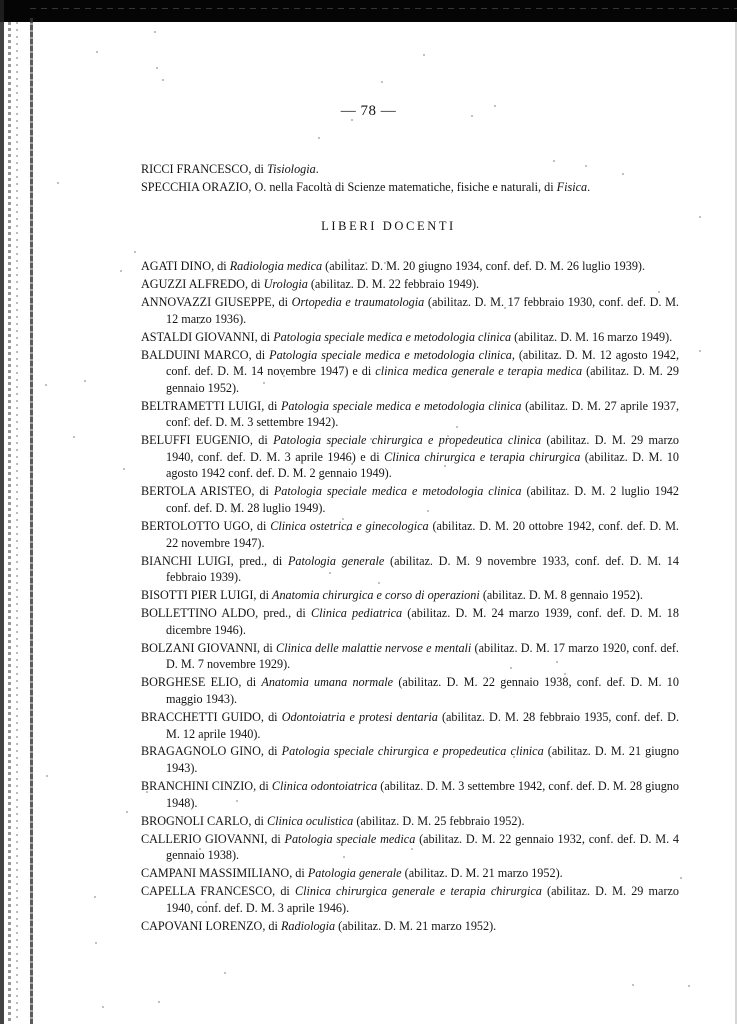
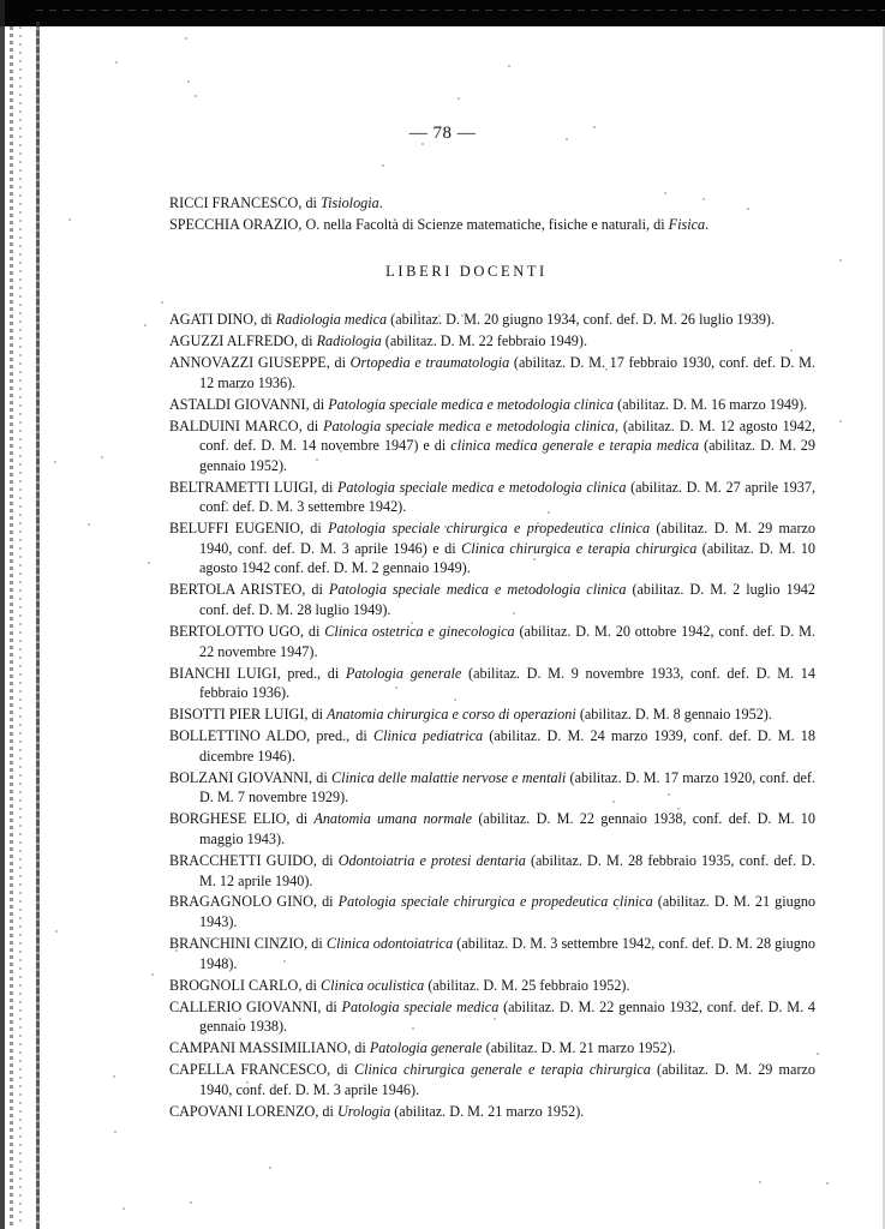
  — 78 —
  RICCI FRANCESCO, di Tisiologia.
  SPECCHIA ORAZIO, O. nella Facoltà di Scienze matematiche, fisiche e naturali, di Fisica.
  LIBERI DOCENTI
  AGATI DINO, di Radiologia medica (abilitaz. D. M. 20 giugno 1934, conf. def. D. M. 26 luglio 1939).
- AGUZZI ALFREDO, di Urologia (abilitaz. D. M. 22 febbraio 1949).
+ AGUZZI ALFREDO, di Radiologia (abilitaz. D. M. 22 febbraio 1949).
  ANNOVAZZI GIUSEPPE, di Ortopedia e traumatologia (abilitaz. D. M. 17 febbraio 1930, conf. def. D. M. 12 marzo 1936).
  ASTALDI GIOVANNI, di Patologia speciale medica e metodologia clinica (abilitaz. D. M. 16 marzo 1949).
  BALDUINI MARCO, di Patologia speciale medica e metodologia clinica, (abilitaz. D. M. 12 agosto 1942, conf. def. D. M. 14 novembre 1947) e di clinica medica generale e terapia medica (abilitaz. D. M. 29 gennaio 1952).
  BELTRAMETTI LUIGI, di Patologia speciale medica e metodologia clinica (abilitaz. D. M. 27 aprile 1937, conf. def. D. M. 3 settembre 1942).
  BELUFFI EUGENIO, di Patologia speciale chirurgica e propedeutica clinica (abilitaz. D. M. 29 marzo 1940, conf. def. D. M. 3 aprile 1946) e di Clinica chirurgica e terapia chirurgica (abilitaz. D. M. 10 agosto 1942 conf. def. D. M. 2 gennaio 1949).
  BERTOLA ARISTEO, di Patologia speciale medica e metodologia clinica (abilitaz. D. M. 2 luglio 1942 conf. def. D. M. 28 luglio 1949).
  BERTOLOTTO UGO, di Clinica ostetrica e ginecologica (abilitaz. D. M. 20 ottobre 1942, conf. def. D. M. 22 novembre 1947).
- BIANCHI LUIGI, pred., di Patologia generale (abilitaz. D. M. 9 novembre 1933, conf. def. D. M. 14 febbraio 1939).
+ BIANCHI LUIGI, pred., di Patologia generale (abilitaz. D. M. 9 novembre 1933, conf. def. D. M. 14 febbraio 1936).
  BISOTTI PIER LUIGI, di Anatomia chirurgica e corso di operazioni (abilitaz. D. M. 8 gennaio 1952).
  BOLLETTINO ALDO, pred., di Clinica pediatrica (abilitaz. D. M. 24 marzo 1939, conf. def. D. M. 18 dicembre 1946).
  BOLZANI GIOVANNI, di Clinica delle malattie nervose e mentali (abilitaz. D. M. 17 marzo 1920, conf. def. D. M. 7 novembre 1929).
  BORGHESE ELIO, di Anatomia umana normale (abilitaz. D. M. 22 gennaio 1938, conf. def. D. M. 10 maggio 1943).
  BRACCHETTI GUIDO, di Odontoiatria e protesi dentaria (abilitaz. D. M. 28 febbraio 1935, conf. def. D. M. 12 aprile 1940).
  BRAGAGNOLO GINO, di Patologia speciale chirurgica e propedeutica clinica (abilitaz. D. M. 21 giugno 1943).
  BRANCHINI CINZIO, di Clinica odontoiatrica (abilitaz. D. M. 3 settembre 1942, conf. def. D. M. 28 giugno 1948).
  BROGNOLI CARLO, di Clinica oculistica (abilitaz. D. M. 25 febbraio 1952).
  CALLERIO GIOVANNI, di Patologia speciale medica (abilitaz. D. M. 22 gennaio 1932, conf. def. D. M. 4 gennaio 1938).
  CAMPANI MASSIMILIANO, di Patologia generale (abilitaz. D. M. 21 marzo 1952).
  CAPELLA FRANCESCO, di Clinica chirurgica generale e terapia chirurgica (abilitaz. D. M. 29 marzo 1940, conf. def. D. M. 3 aprile 1946).
- CAPOVANI LORENZO, di Radiologia (abilitaz. D. M. 21 marzo 1952).
+ CAPOVANI LORENZO, di Urologia (abilitaz. D. M. 21 marzo 1952).
